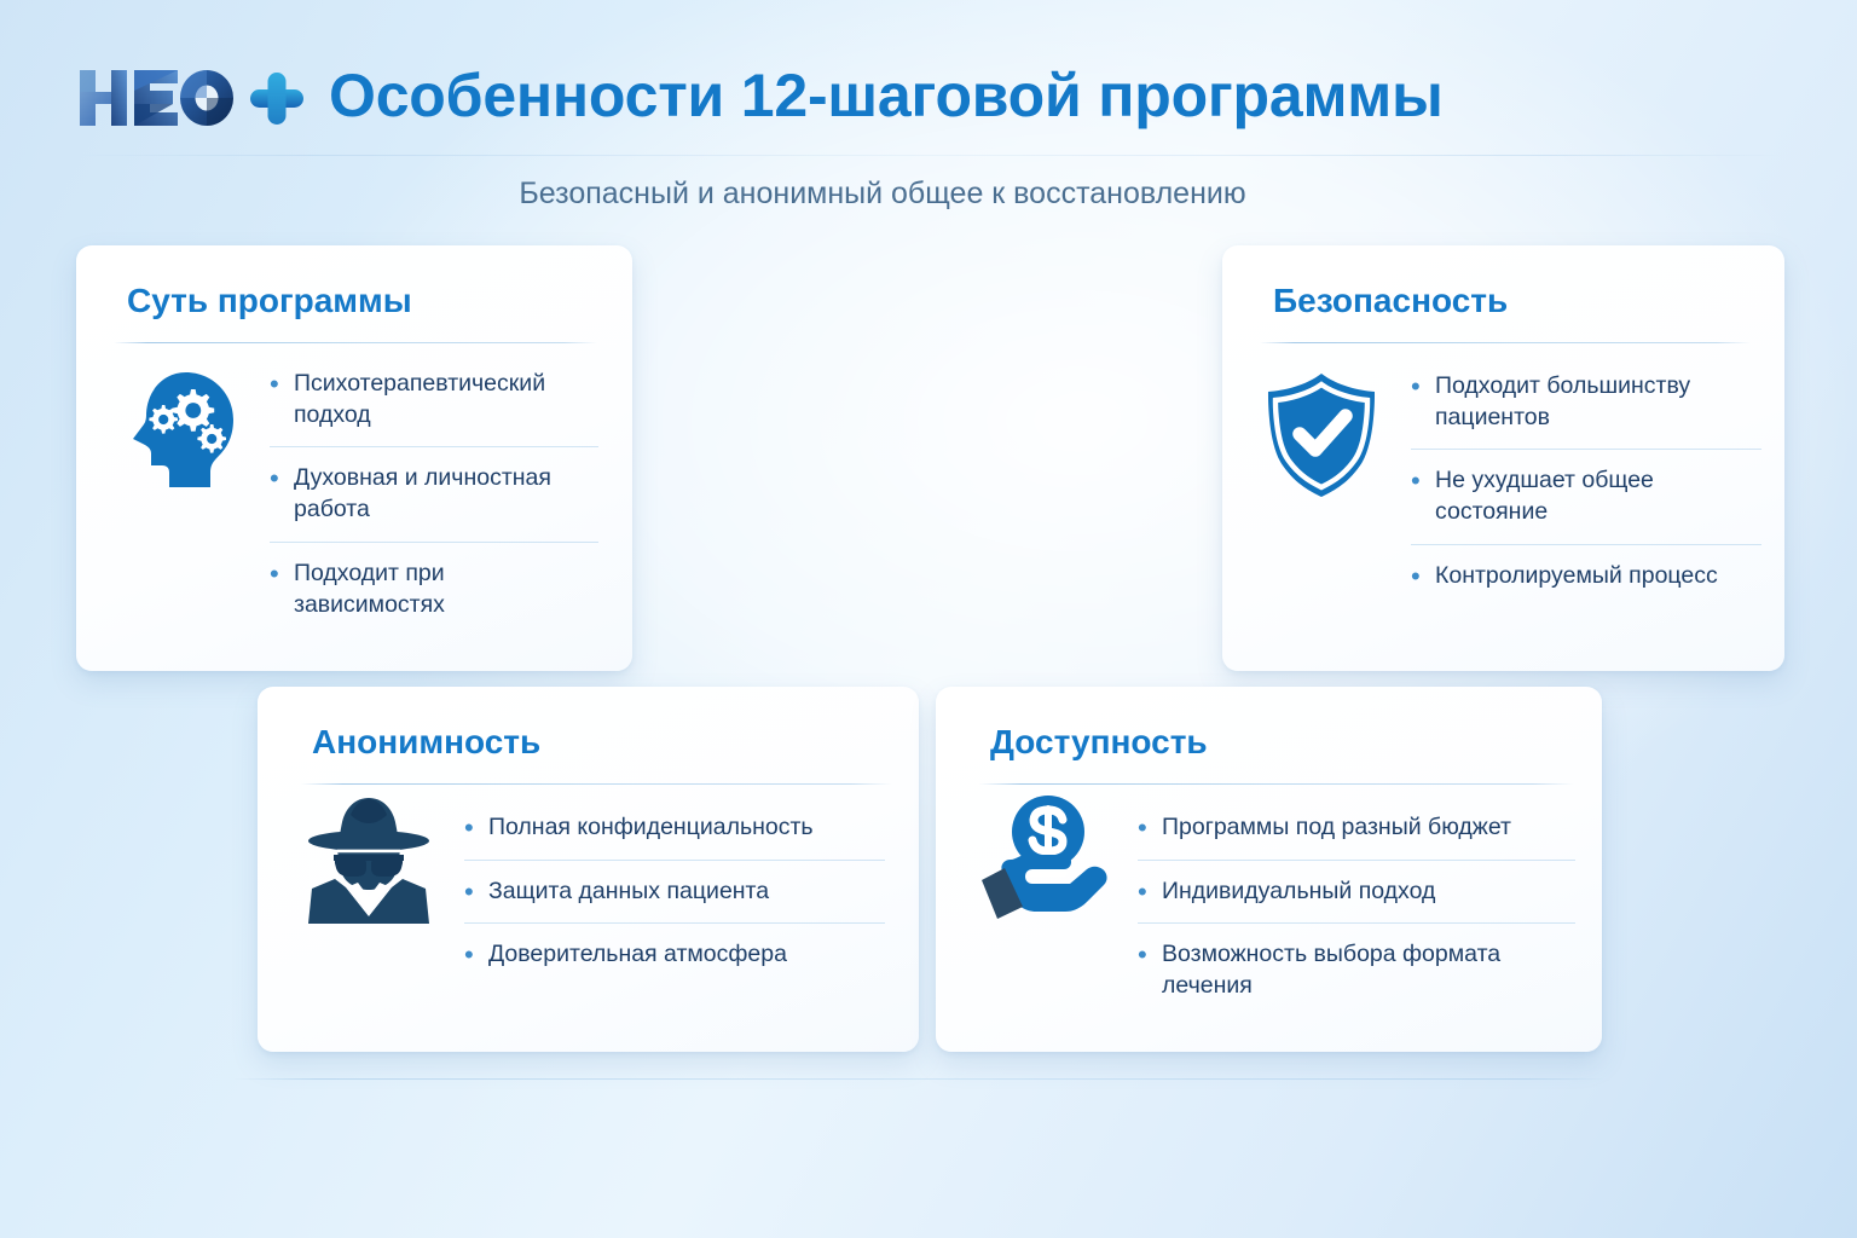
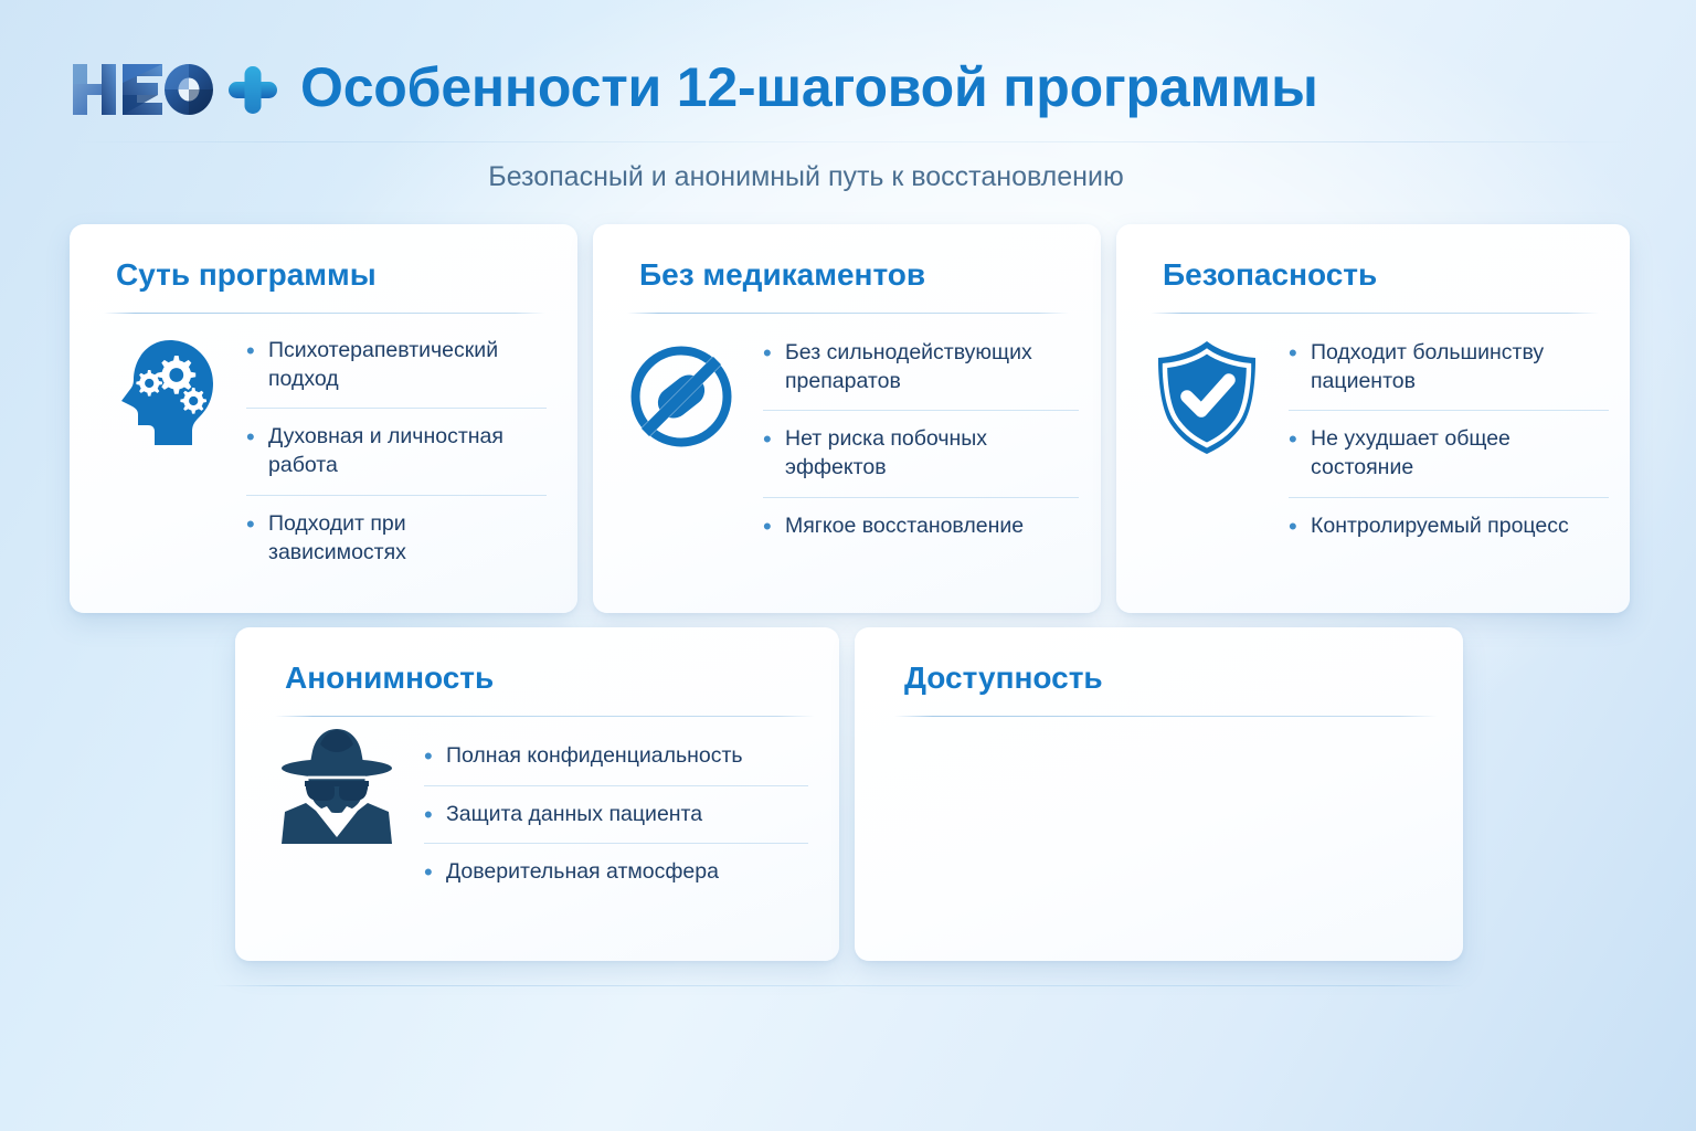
  Особенности 12-шаговой программы
- Безопасный и анонимный общее к восстановлению
+ Безопасный и анонимный путь к восстановлению
  Суть программы
  Психотерапевтический подход
  Духовная и личностная работа
  Подходит при зависимостях
+ Без медикаментов
+ Без сильнодействующих препаратов
+ Нет риска побочных эффектов
+ Мягкое восстановление
  Безопасность
  Подходит большинству пациентов
  Не ухудшает общее состояние
  Контролируемый процесс
  Анонимность
  Полная конфиденциальность
  Защита данных пациента
  Доверительная атмосфера
  Доступность
- Программы под разный бюджет
- Индивидуальный подход
- Возможность выбора формата лечения
